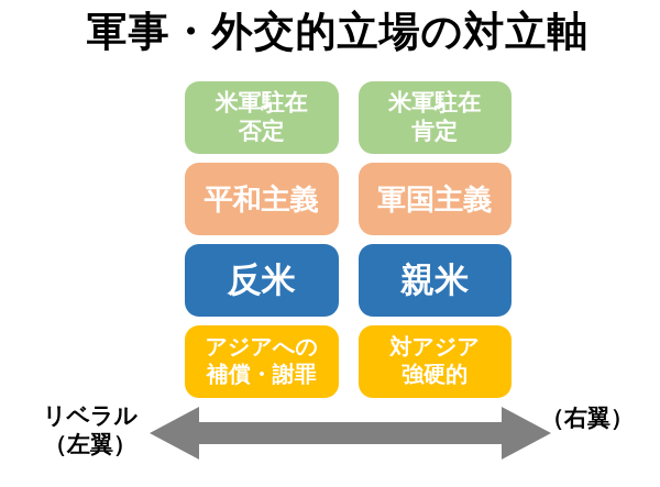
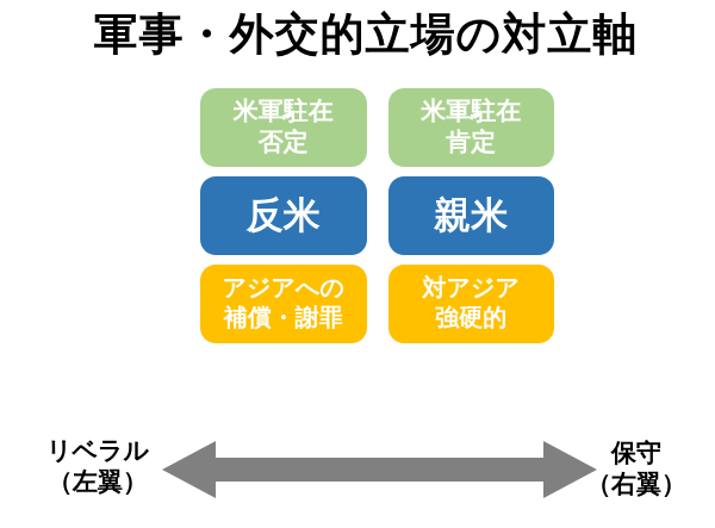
  軍事・外交的立場の対立軸
  米軍駐在
  否定
  米軍駐在
  肯定
- 平和主義
- 軍国主義
  反米
  親米
  アジアへの
  補償・謝罪
  対アジア
  強硬的
  リベラル
  （左翼）
+ 保守
  （右翼）
